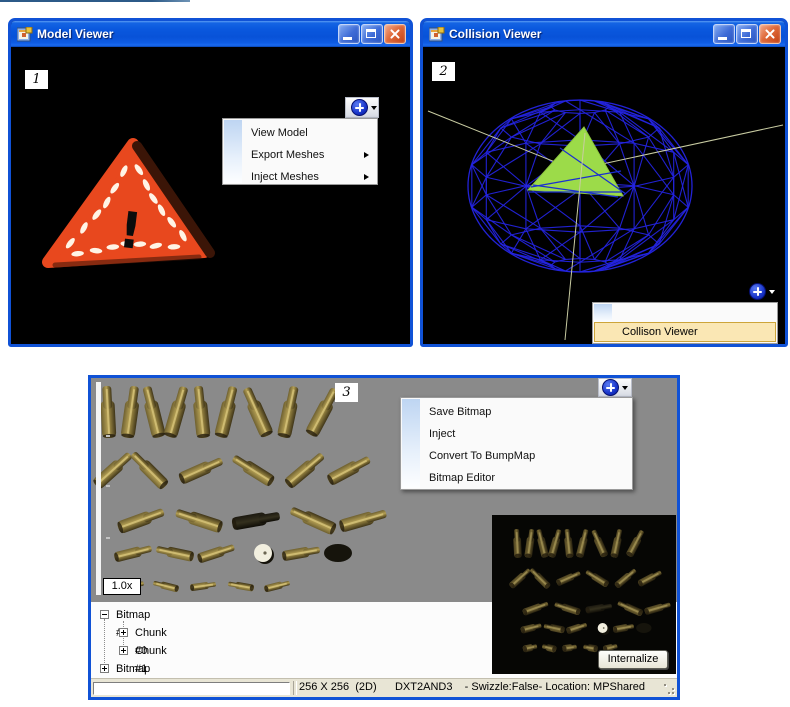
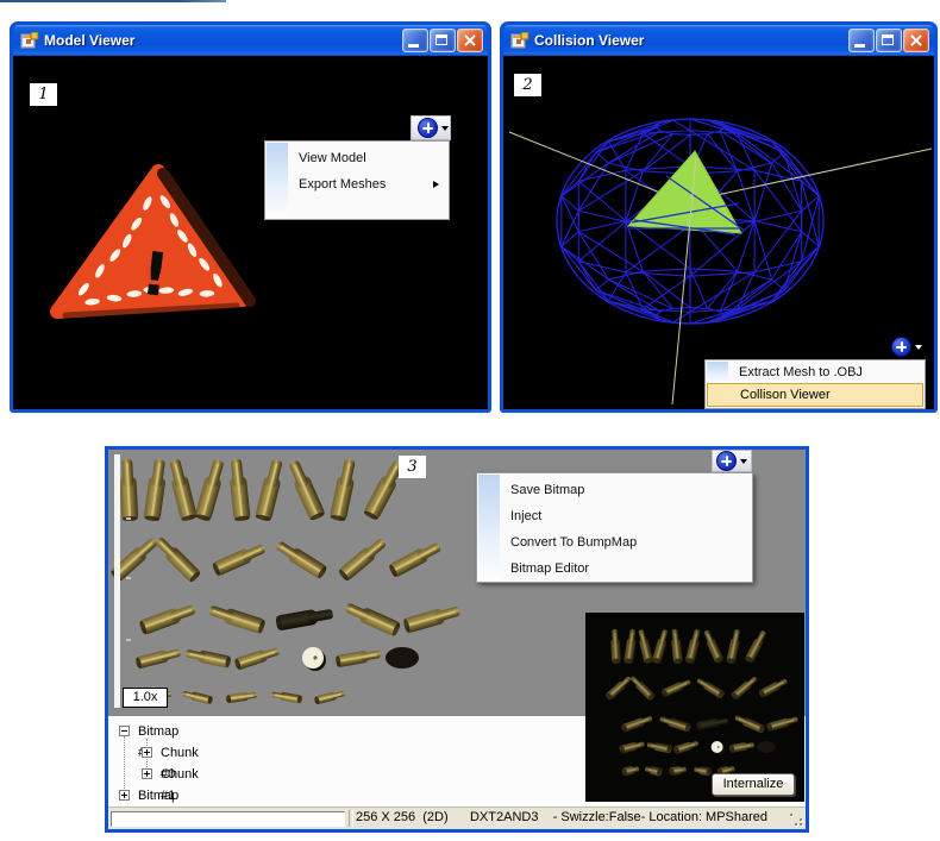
  Model Viewer
  1
  View Model
  Export Meshes
- Inject Meshes
  Collision Viewer
  2
+ Extract Mesh to .OBJ
  Collison Viewer
  1.0x
  3
  Save Bitmap
  Inject
  Convert To BumpMap
  Bitmap Editor
  Internalize
  Bitmap
  Chunk #0
  Chunk #1
  Bitmap
  256 X 256 (2D) DXT2AND3 - Swizzle:False- Location: MPShared
